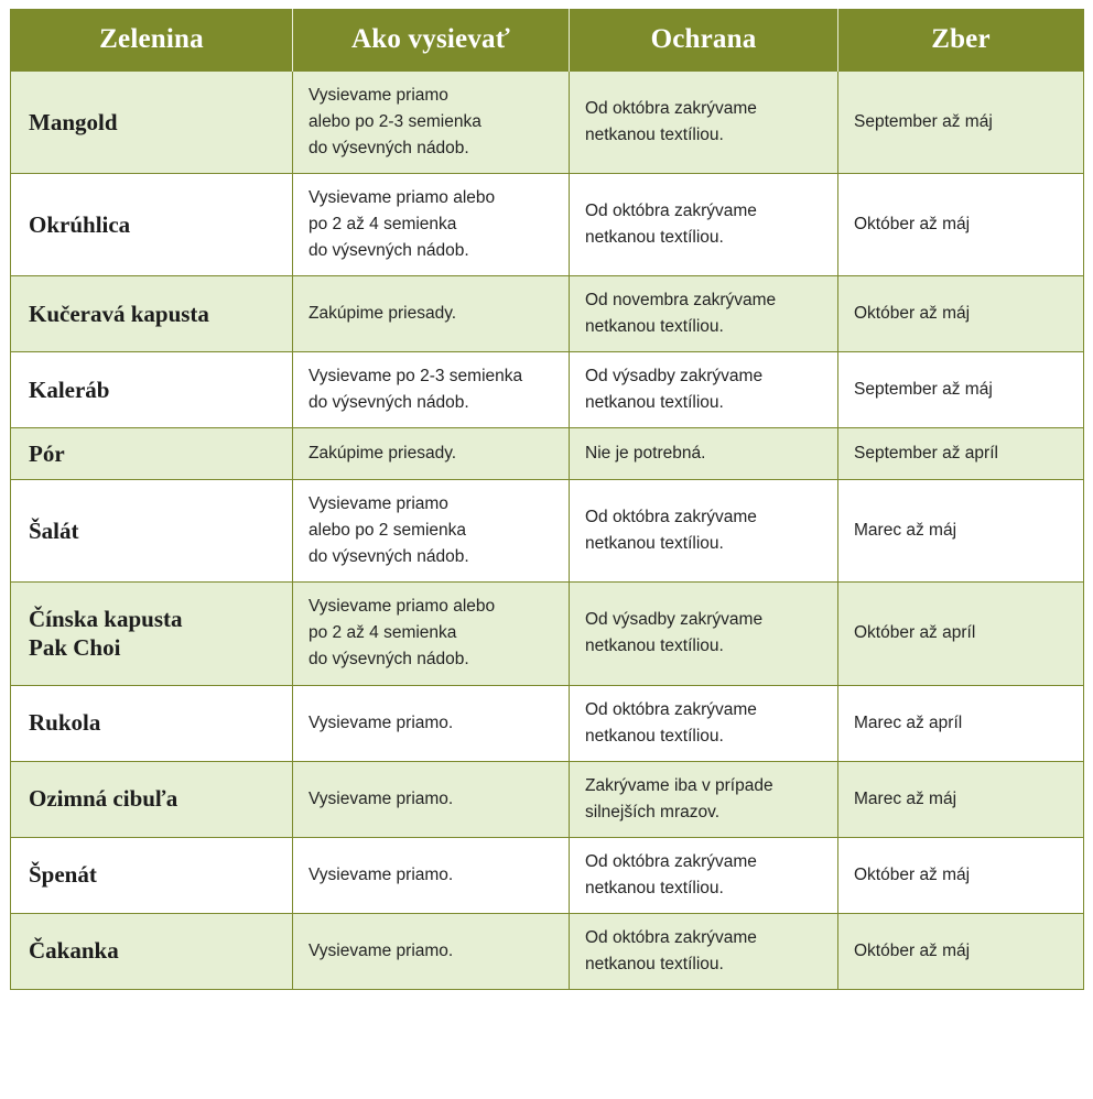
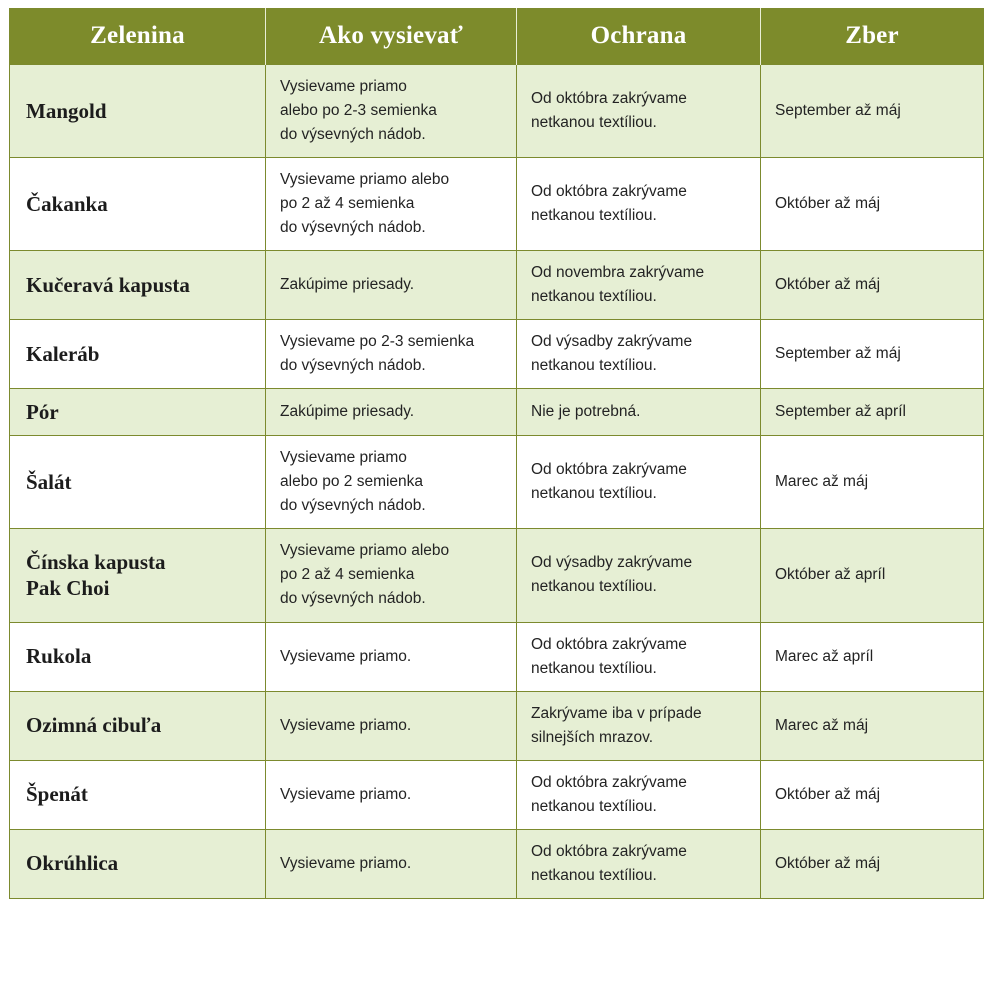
  Zelenina	Ako vysievať	Ochrana	Zber
  Mangold	Vysievame priamoalebo po 2-3 semienkado výsevných nádob.	Od októbra zakrývamenetkanou textíliou.	September až máj
- Okrúhlica	Vysievame priamo alebopo 2 až 4 semienkado výsevných nádob.	Od októbra zakrývamenetkanou textíliou.	Október až máj
+ Čakanka	Vysievame priamo alebopo 2 až 4 semienkado výsevných nádob.	Od októbra zakrývamenetkanou textíliou.	Október až máj
  Kučeravá kapusta	Zakúpime priesady.	Od novembra zakrývamenetkanou textíliou.	Október až máj
  Kaleráb	Vysievame po 2-3 semienkado výsevných nádob.	Od výsadby zakrývamenetkanou textíliou.	September až máj
  Pór	Zakúpime priesady.	Nie je potrebná.	September až apríl
  Šalát	Vysievame priamoalebo po 2 semienkado výsevných nádob.	Od októbra zakrývamenetkanou textíliou.	Marec až máj
  Čínska kapustaPak Choi	Vysievame priamo alebopo 2 až 4 semienkado výsevných nádob.	Od výsadby zakrývamenetkanou textíliou.	Október až apríl
  Rukola	Vysievame priamo.	Od októbra zakrývamenetkanou textíliou.	Marec až apríl
  Ozimná cibuľa	Vysievame priamo.	Zakrývame iba v prípadesilnejších mrazov.	Marec až máj
  Špenát	Vysievame priamo.	Od októbra zakrývamenetkanou textíliou.	Október až máj
- Čakanka	Vysievame priamo.	Od októbra zakrývamenetkanou textíliou.	Október až máj
+ Okrúhlica	Vysievame priamo.	Od októbra zakrývamenetkanou textíliou.	Október až máj
